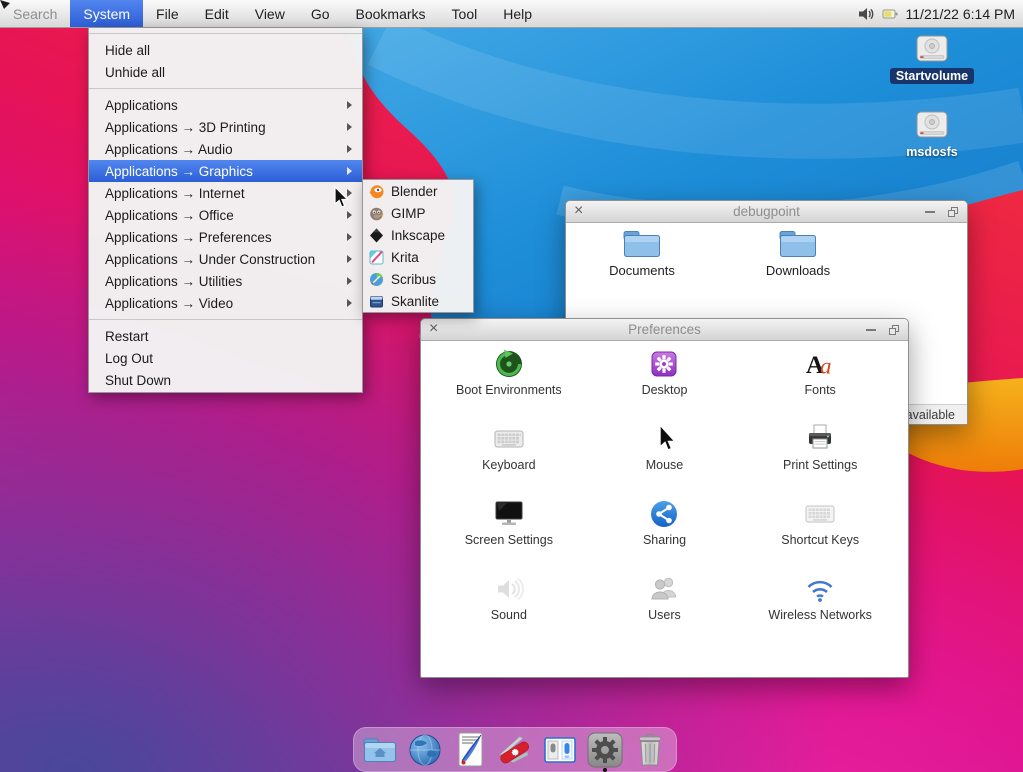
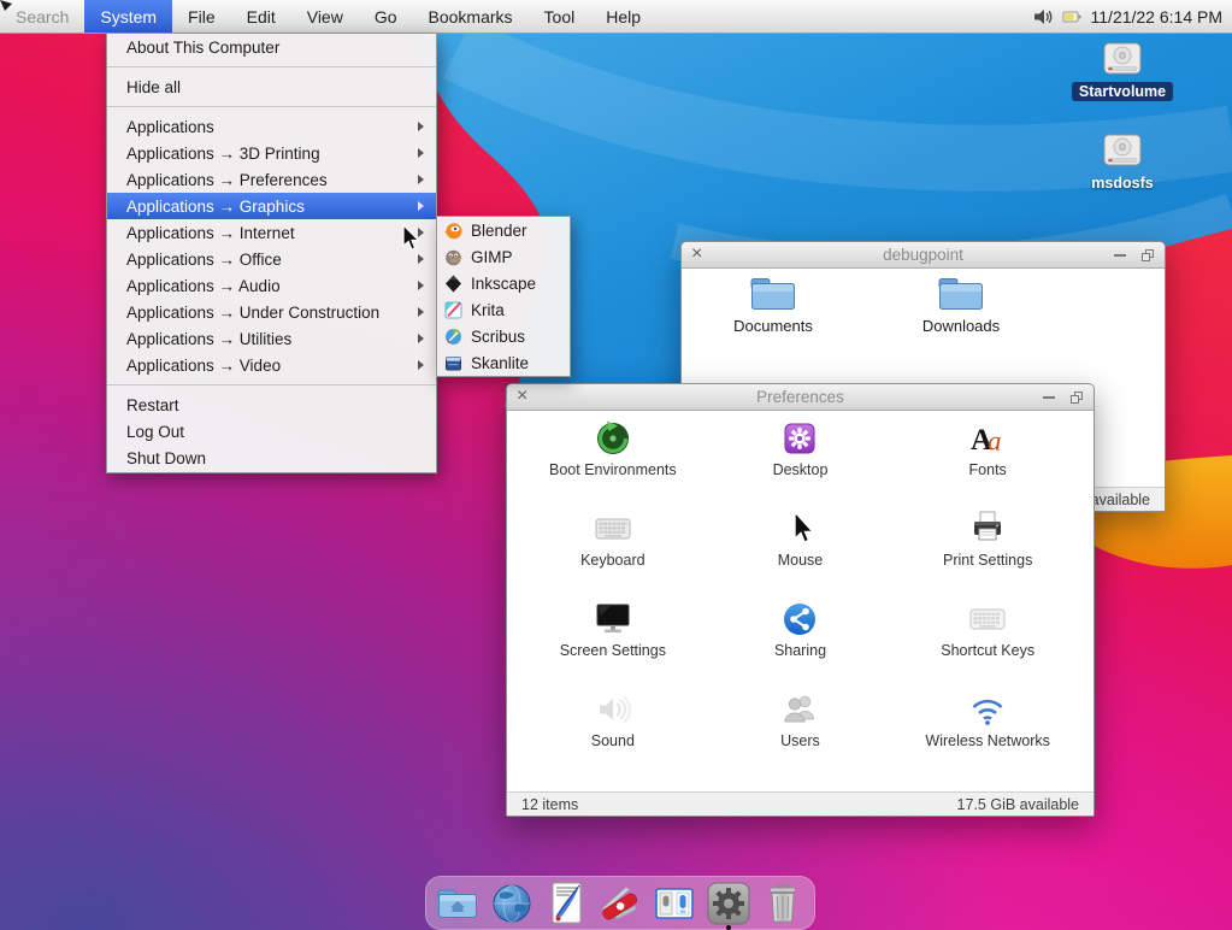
  Search
  System
  File
  Edit
  View
  Go
  Bookmarks
  Tool
  Help
  11/21/22 6:14 PM
  Startvolume
  msdosfs
  ×
  debugpoint
  Documents
  Downloads
  ×
  Preferences
  Boot Environments
  Desktop
  A
  a
  Fonts
  Keyboard
  Mouse
  Print Settings
  Screen Settings
  Sharing
  Shortcut Keys
  Sound
  Users
  Wireless Networks
+ 12 items
+ 17.5 GiB available
+ About This Computer
  Hide all
- Unhide all
  Applications
  Applications → 3D Printing
- Applications → Audio
+ Applications → Preferences
  Applications → Graphics
  Applications → Internet
  Applications → Office
- Applications → Preferences
+ Applications → Audio
  Applications → Under Construction
  Applications → Utilities
  Applications → Video
  Restart
  Log Out
  Shut Down
  Blender
  GIMP
  Inkscape
  Krita
  Scribus
  Skanlite
